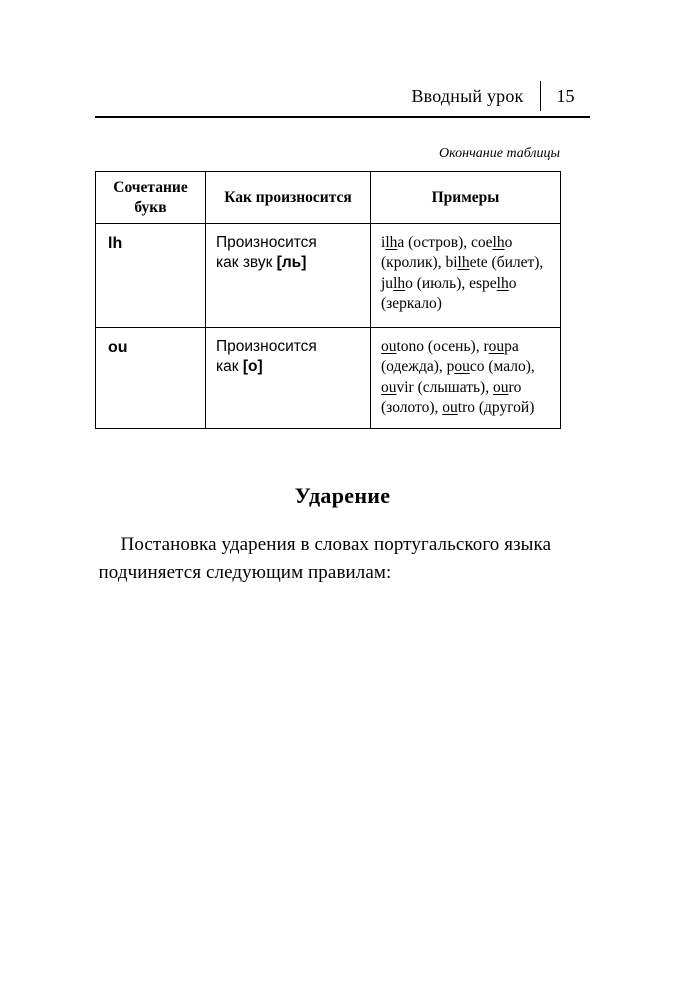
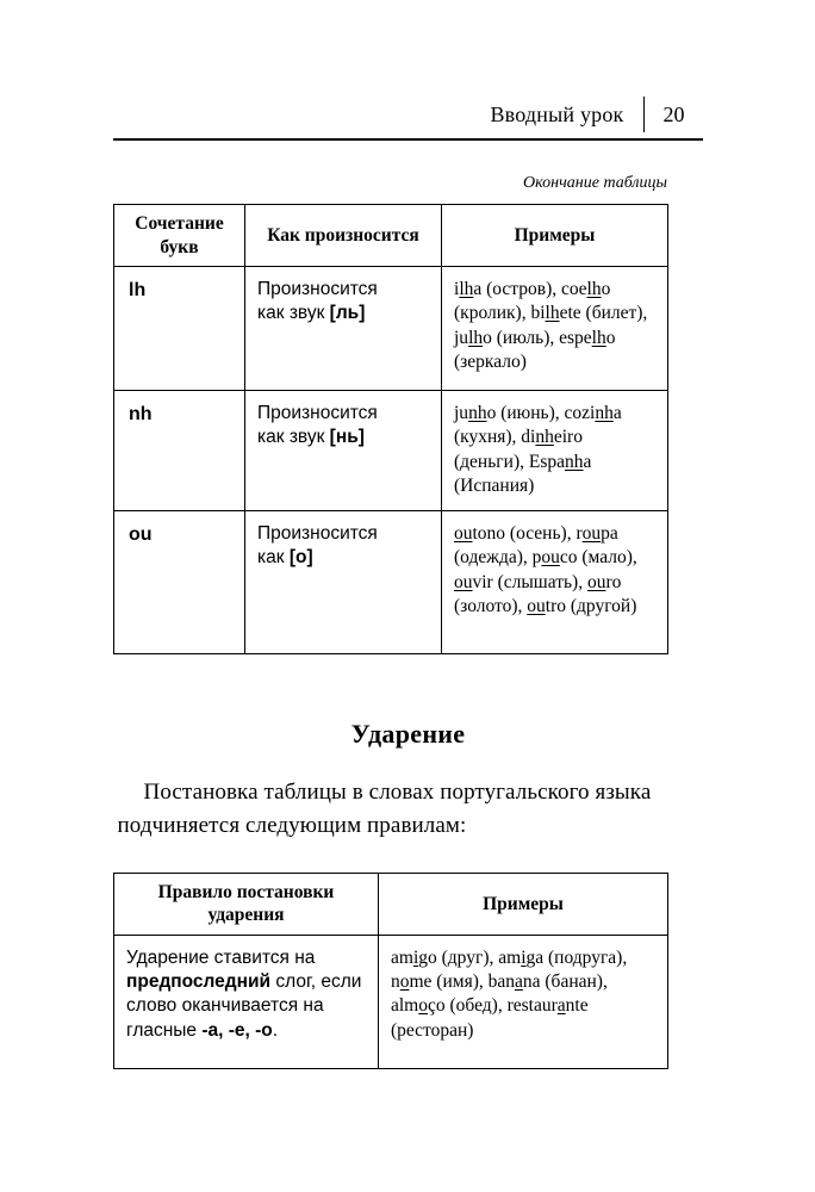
  Вводный урок
- 15
+ 20
  Окончание таблицы
  Сочетание букв	Как произносится	Примеры
  lh	Произноситсякак звук [ль]	ilha (остров), coelho (кролик), bilhete (билет), julho (июль), espelho (зеркало)
+ nh	Произноситсякак звук [нь]	junho (июнь), cozinha (кухня), dinheiro (деньги), Espanha (Испания)
  ou	Произноситсякак [о]	outono (осень), roupa (одежда), pouco (ма​ло), ouvir (слышать), ouro (золото), outro (другой)
  Ударение
- Постановка ударения в словах португальского языка подчиняется следующим правилам:
+ Постановка таблицы в словах португальского языка подчиняется следующим правилам:
+ Правило постановки ударения	Примеры
+ Ударение ставится на предпоследний слог, если слово оканчивается на гласные -а, -е, -о.	amigo (друг), amiga (подруга), nome (имя), banana (банан), almoço (обед), restaurante (ресторан)
